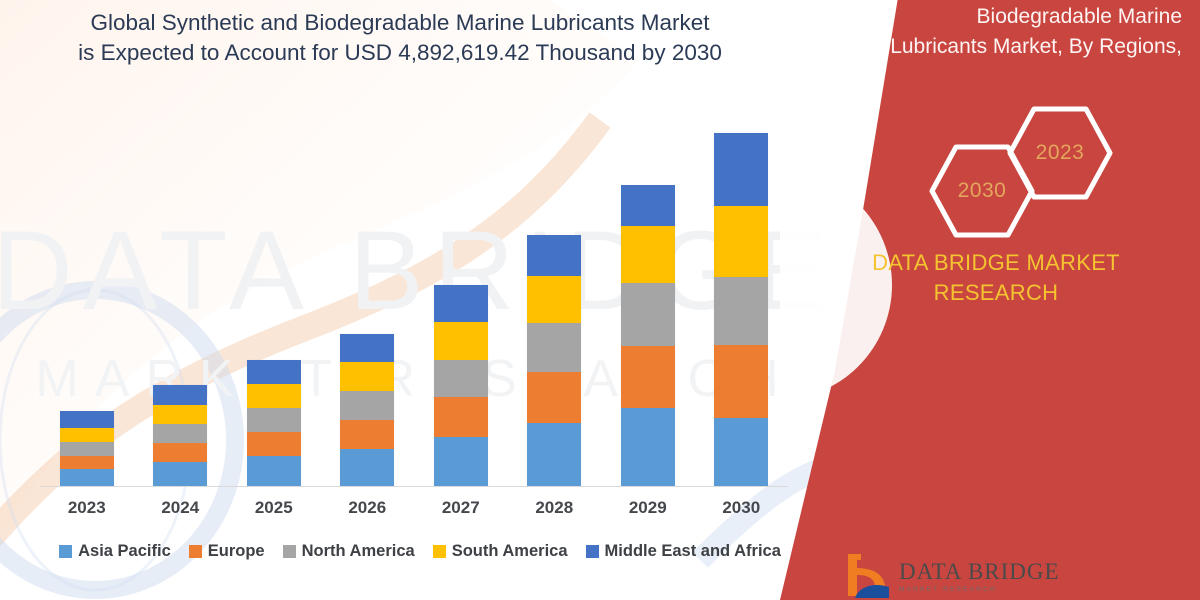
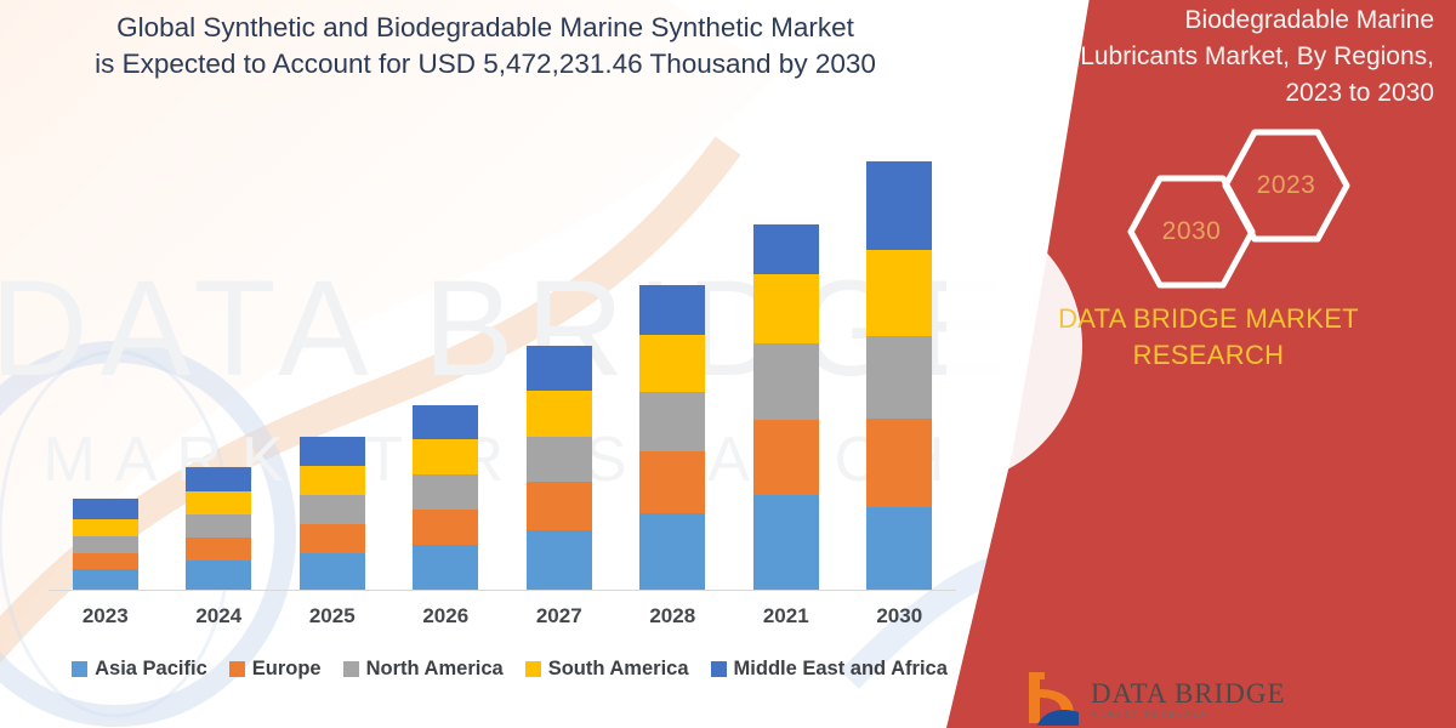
  DATA BRDG
- Global Synthetic and Biodegradable Marine Lubricants Market
+ Global Synthetic and Biodegradable Marine Synthetic Market
- is Expected to Account for USD 4,892,619.42 Thousand by 2030
+ is Expected to Account for USD 5,472,231.46 Thousand by 2030
  2023
  2024
  2025
  2026
  2027
  2028
- 2029
+ 2021
  2030
  Asia Pacific
  Europe
  North America
  South America
  Middle East and Africa
  Biodegradable Marine
  Lubricants Market, By Regions,
+ 2023 to 2030
  2030
  2023
  DATA BRIDGE MARKET
  RESEARCH
  DATA BRIDGE
